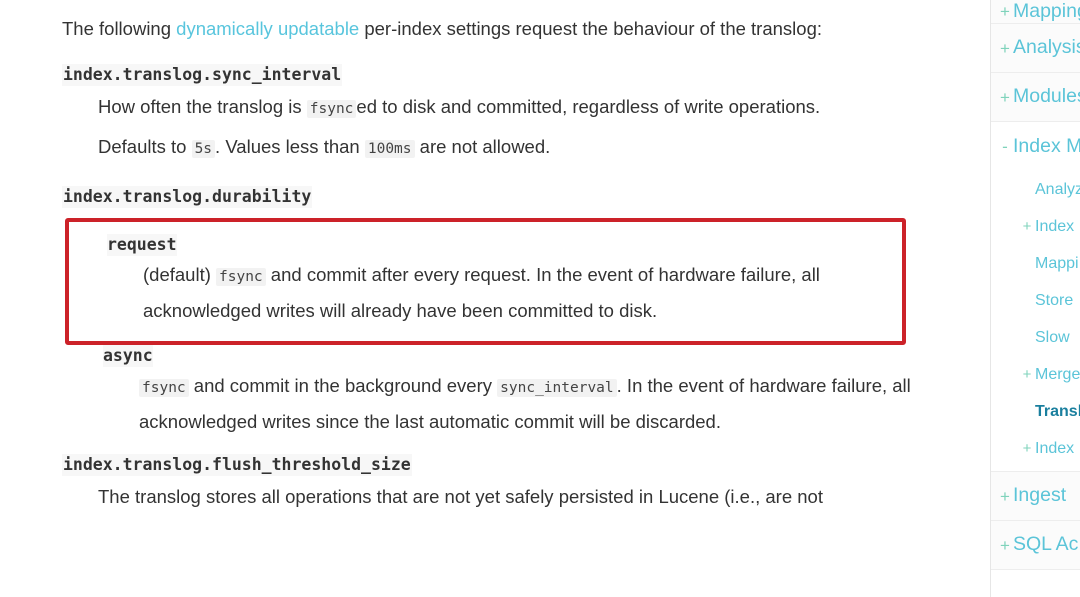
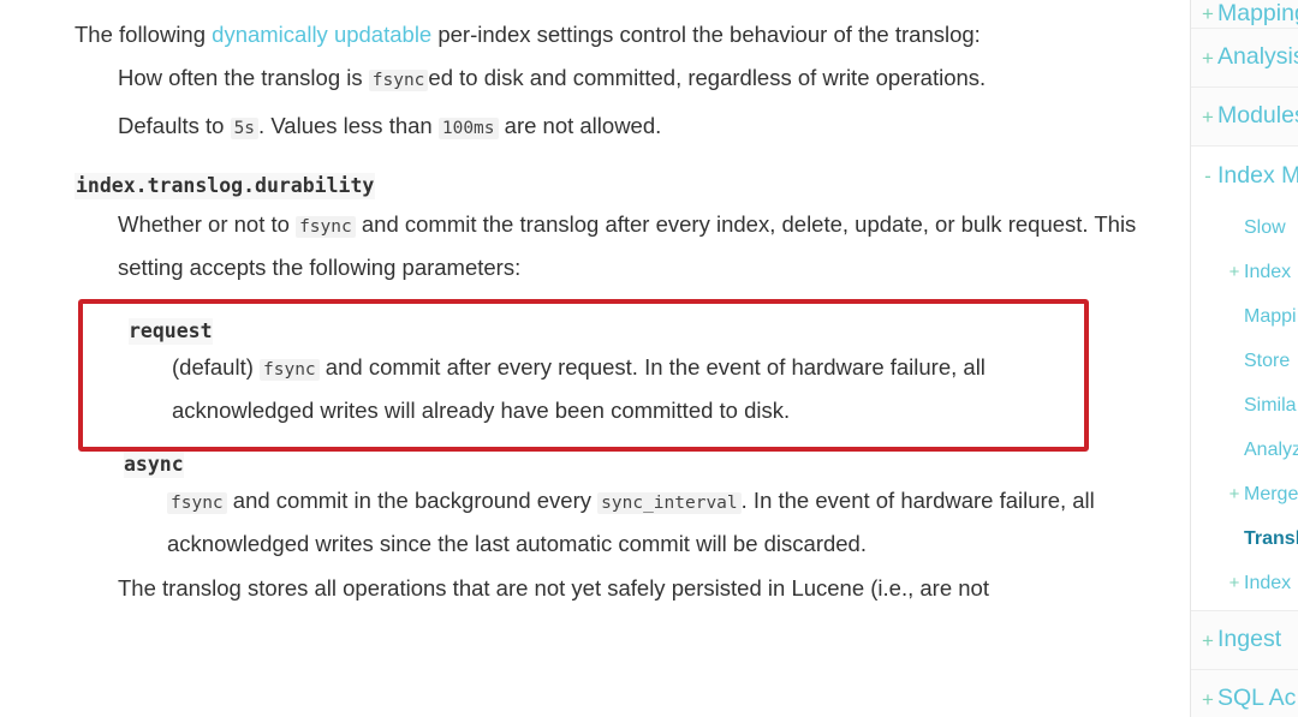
- The following dynamically updatable per-index settings request the behaviour of the translog:
+ The following dynamically updatable per-index settings control the behaviour of the translog:
- index.translog.sync_interval
  How often the translog is fsync ed to disk and committed, regardless of write operations.
  Defaults to 5s . Values less than 100ms are not allowed.
  index.translog.durability
+ Whether or not to fsync and commit the translog after every index, delete, update, or bulk request. This setting accepts the following parameters:
  request
  (default) fsync and commit after every request. In the event of hardware failure, all acknowledged writes will already have been committed to disk.
  async
  fsync and commit in the background every sync_interval . In the event of hardware failure, all acknowledged writes since the last automatic commit will be discarded.
- index.translog.flush_threshold_size
  The translog stores all operations that are not yet safely persisted in Lucene (i.e., are not
  +
  Mappin
  +
  Analysi
  +
  Module
  -
  Index M
- Analyz
+ Slow
  +
  Index
  Mappi
  Store
+ Simila
- Slow
+ Analyz
  +
  Merge
  Trans
  +
  Index
  +
  Ingest
  +
  SQL Ac
